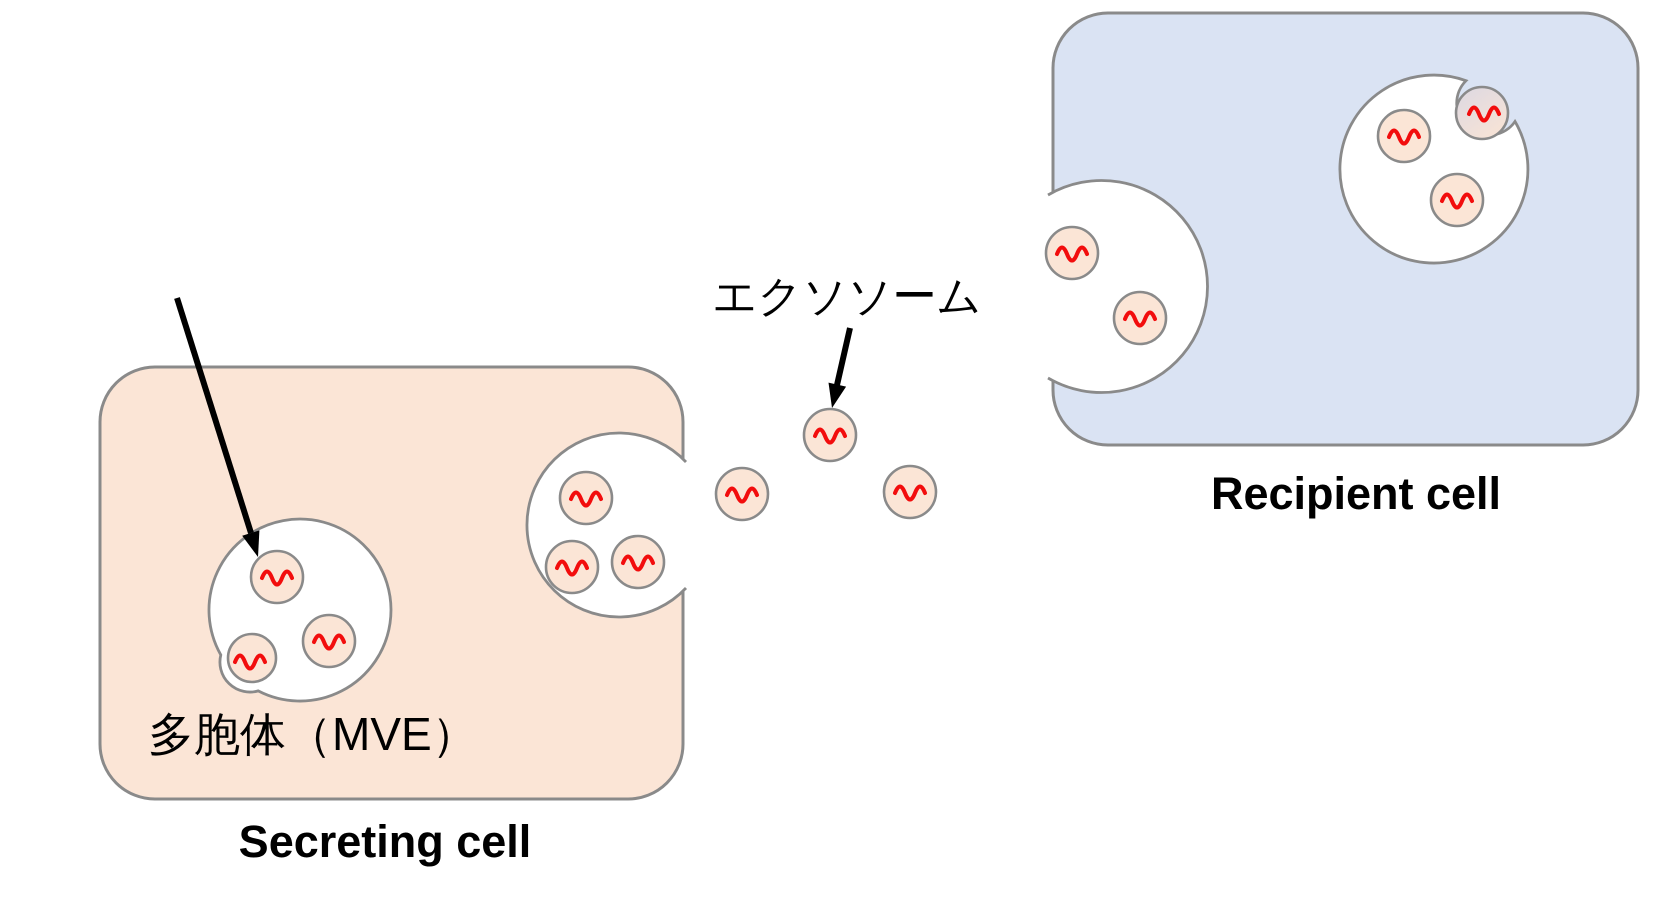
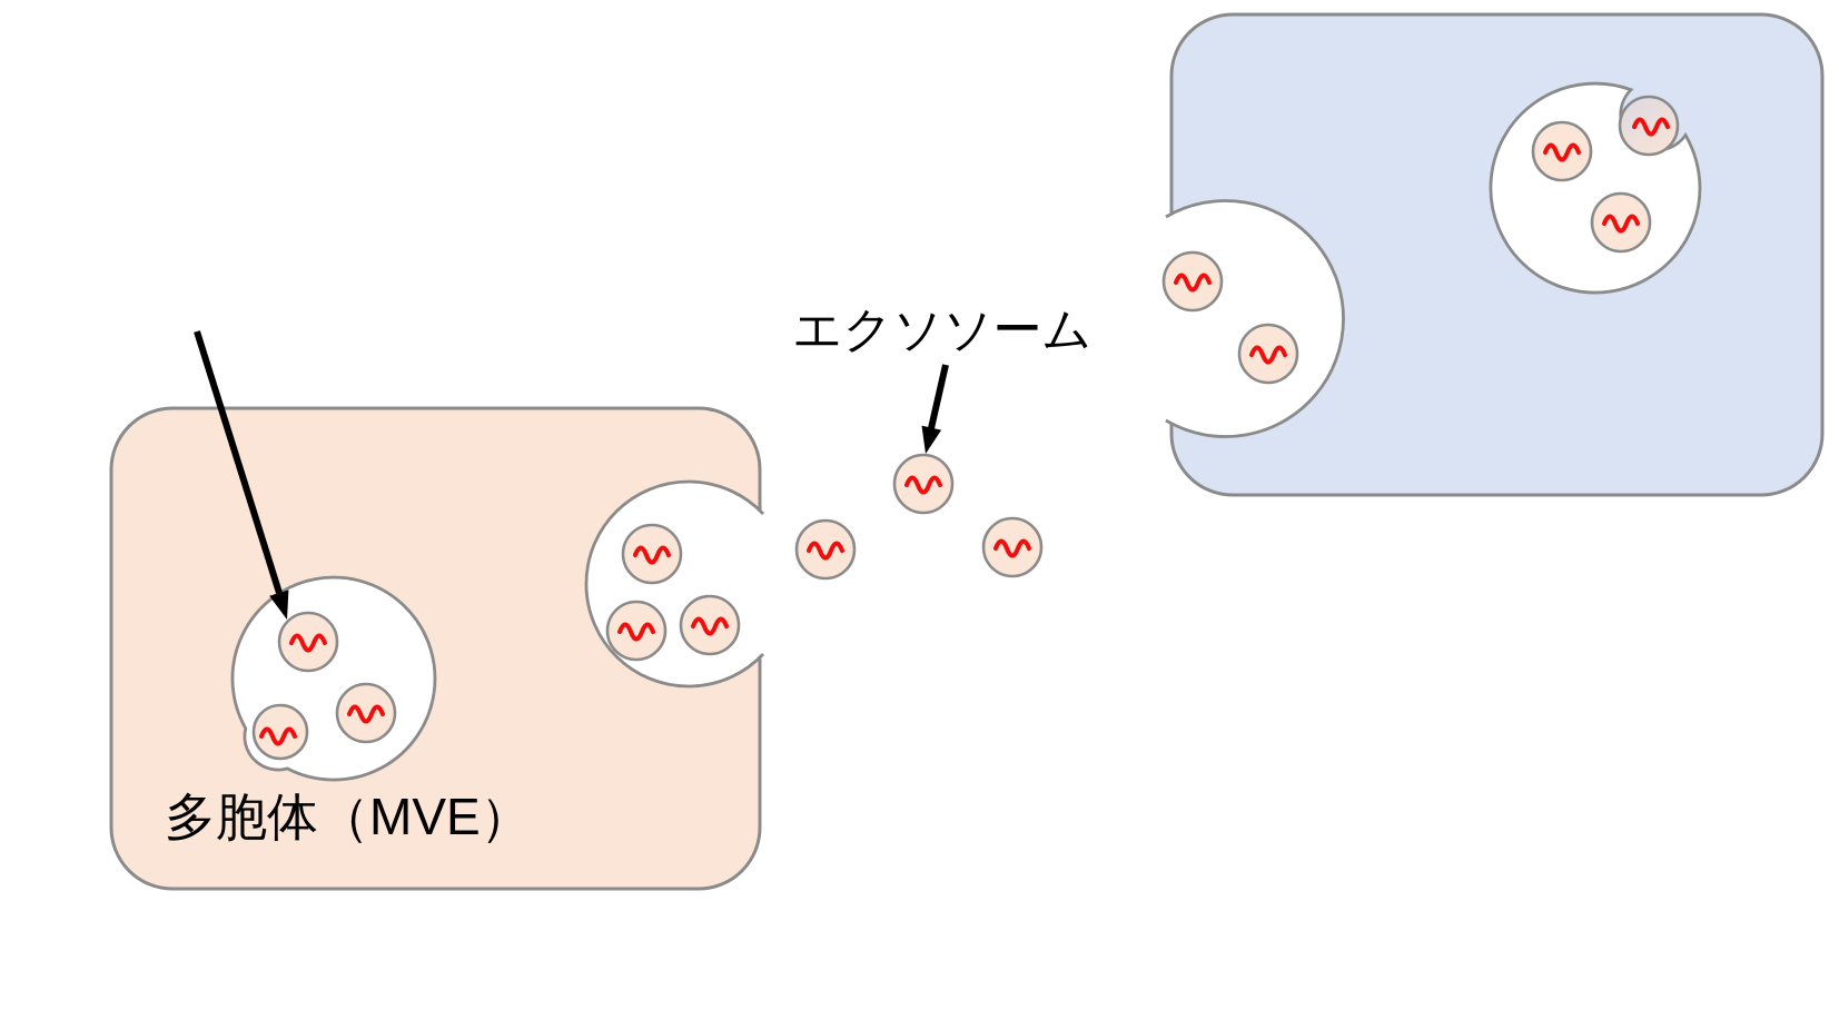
  エクソソーム
  多胞体（MVE）
- Secreting cell
- Recipient cell
